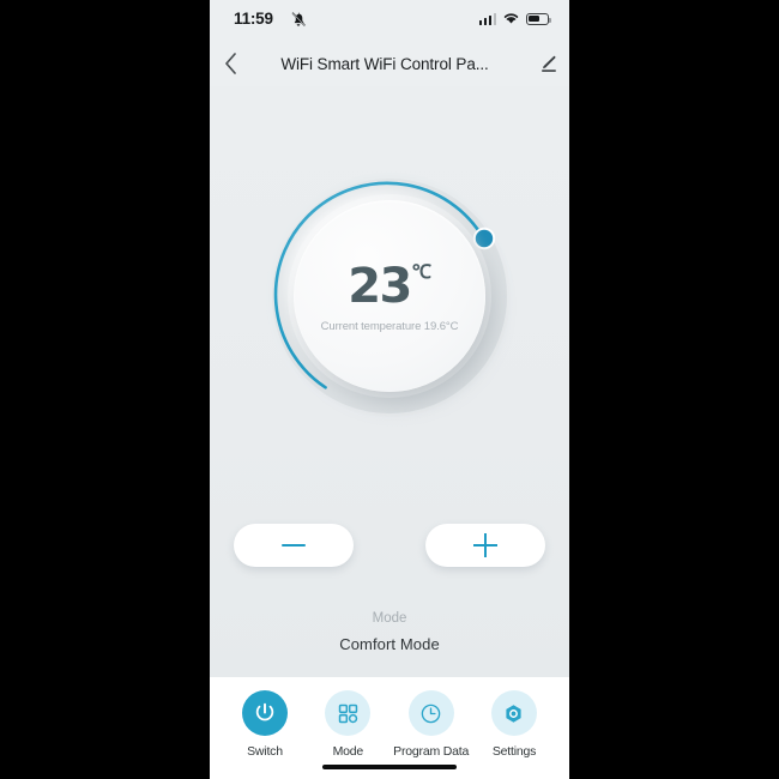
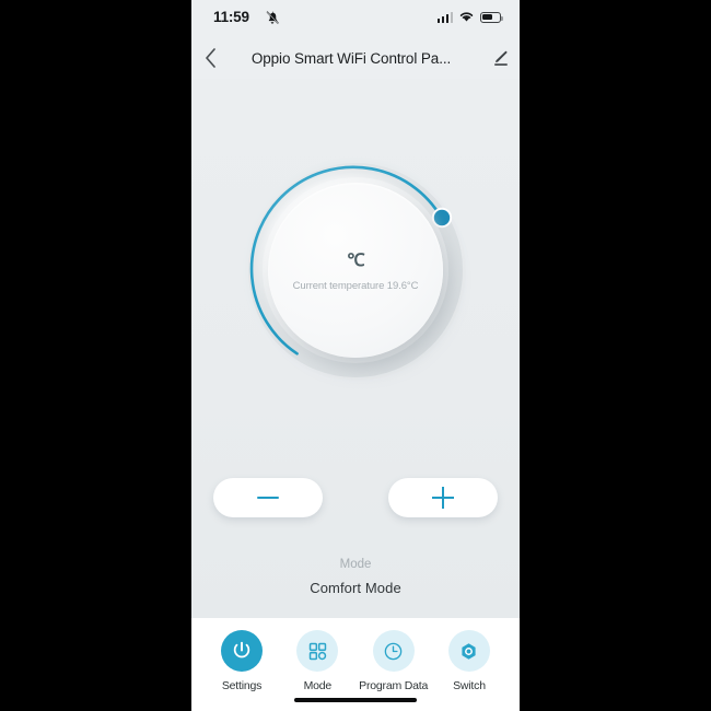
  11:59
- WiFi Smart WiFi Control Pa...
+ Oppio Smart WiFi Control Pa...
- 23
  ℃
  Current temperature 19.6°C
  Mode
  Comfort Mode
- Switch
+ Settings
  Mode
  Program Data
- Settings
+ Switch
